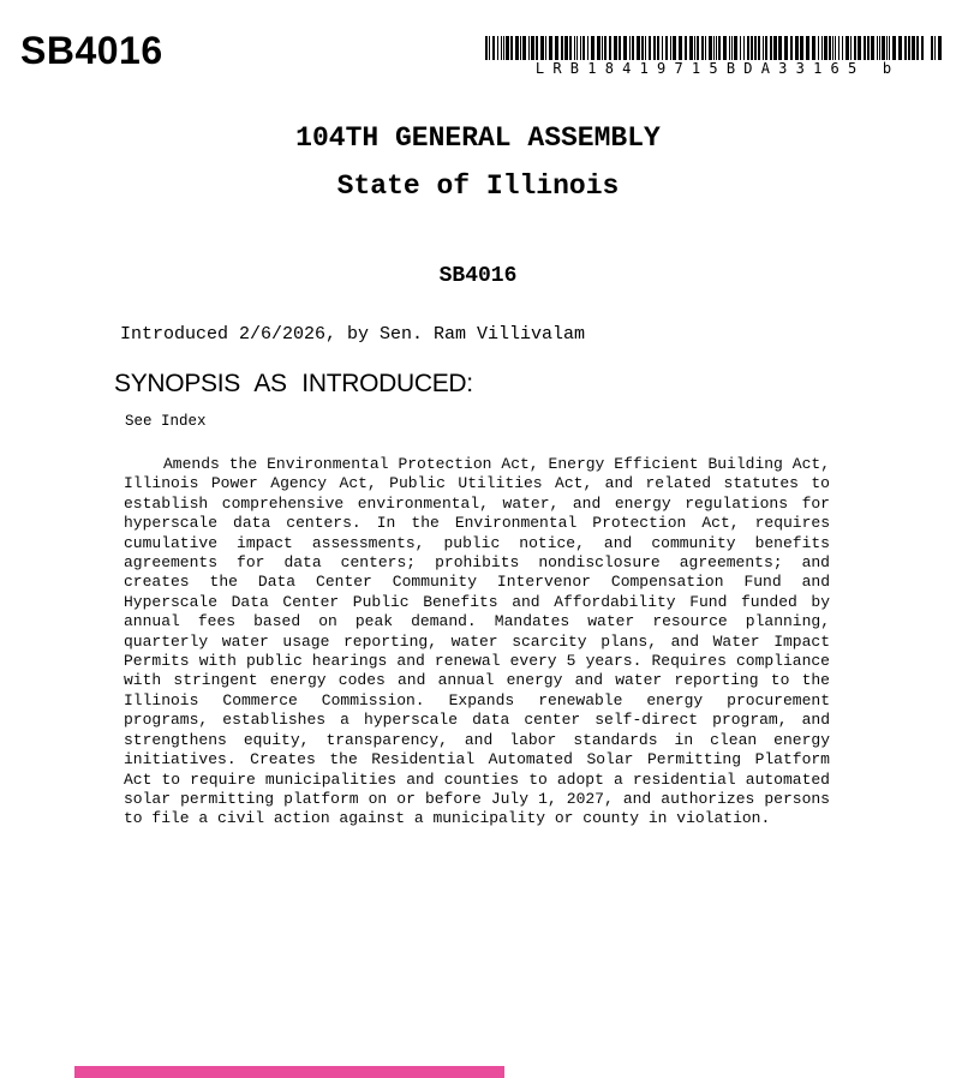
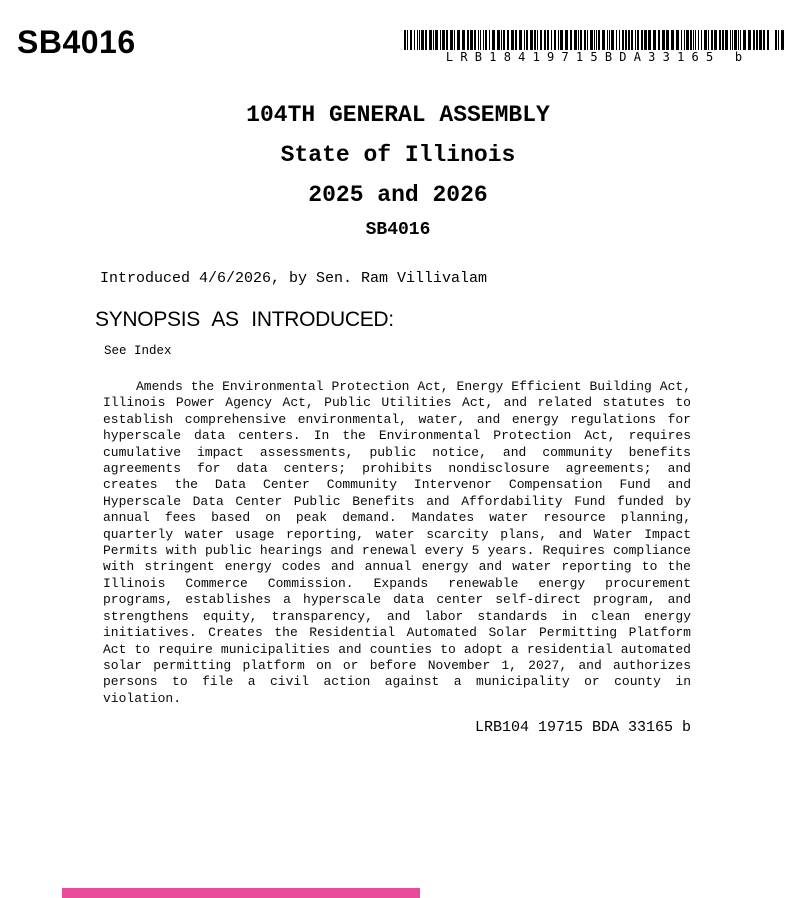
  SB4016
  L R B 1 8 4 1 9 7 1 5 B D A 3 3 1 6 5 b
  104TH GENERAL ASSEMBLY
  State of Illinois
+ 2025 and 2026
  SB4016
- Introduced 2/6/2026, by Sen. Ram Villivalam
+ Introduced 4/6/2026, by Sen. Ram Villivalam
  SYNOPSIS AS INTRODUCED:
  See Index
- Amends the Environmental Protection Act, Energy Efficient Building Act, Illinois Power Agency Act, Public Utilities Act, and related statutes to establish comprehensive environmental, water, and energy regulations for hyperscale data centers. In the Environmental Protection Act, requires cumulative impact assessments, public notice, and community benefits agreements for data centers; prohibits nondisclosure agreements; and creates the Data Center Community Intervenor Compensation Fund and Hyperscale Data Center Public Benefits and Affordability Fund funded by annual fees based on peak demand. Mandates water resource planning, quarterly water usage reporting, water scarcity plans, and Water Impact Permits with public hearings and renewal every 5 years. Requires compliance with stringent energy codes and annual energy and water reporting to the Illinois Commerce Commission. Expands renewable energy procurement programs, establishes a hyperscale data center self-direct program, and strengthens equity, transparency, and labor standards in clean energy initiatives. Creates the Residential Automated Solar Permitting Platform Act to require municipalities and counties to adopt a residential automated solar permitting platform on or before July 1, 2027, and authorizes persons to file a civil action against a municipality or county in violation.
+ Amends the Environmental Protection Act, Energy Efficient Building Act, Illinois Power Agency Act, Public Utilities Act, and related statutes to establish comprehensive environmental, water, and energy regulations for hyperscale data centers. In the Environmental Protection Act, requires cumulative impact assessments, public notice, and community benefits agreements for data centers; prohibits nondisclosure agreements; and creates the Data Center Community Intervenor Compensation Fund and Hyperscale Data Center Public Benefits and Affordability Fund funded by annual fees based on peak demand. Mandates water resource planning, quarterly water usage reporting, water scarcity plans, and Water Impact Permits with public hearings and renewal every 5 years. Requires compliance with stringent energy codes and annual energy and water reporting to the Illinois Commerce Commission. Expands renewable energy procurement programs, establishes a hyperscale data center self-direct program, and strengthens equity, transparency, and labor standards in clean energy initiatives. Creates the Residential Automated Solar Permitting Platform Act to require municipalities and counties to adopt a residential automated solar permitting platform on or before November 1, 2027, and authorizes persons to file a civil action against a municipality or county in violation.
+ LRB104 19715 BDA 33165 b
